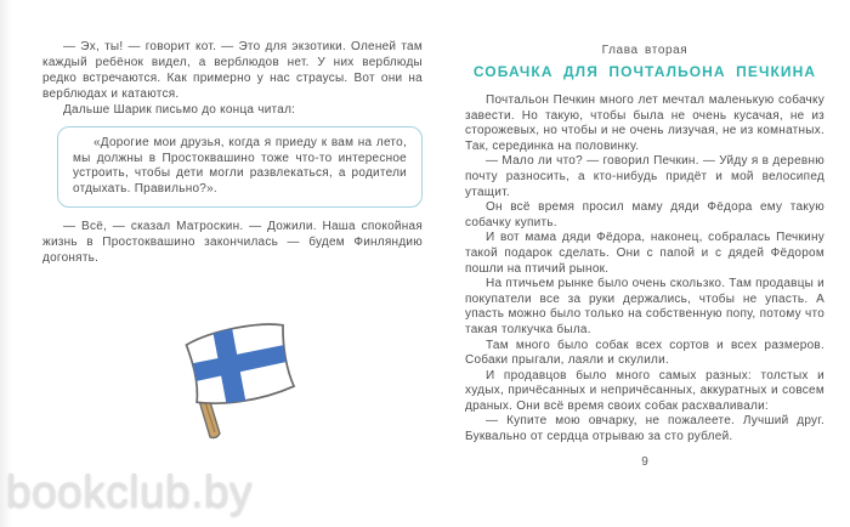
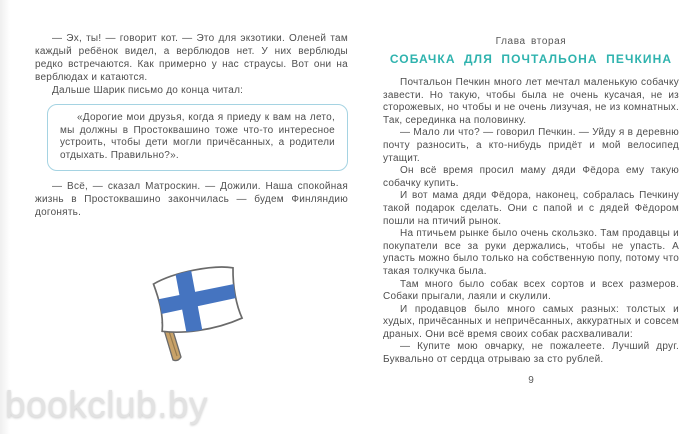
  — Эх, ты! — говорит кот. — Это для экзотики. Оленей там каждый ребёнок видел, а верблюдов нет. У них верблюды редко встречаются. Как примерно у нас страусы. Вот они на верблюдах и катаются.
  Дальше Шарик письмо до конца читал:
- «Дорогие мои друзья, когда я приеду к вам на лето, мы должны в Простоквашино тоже что-то интересное устроить, чтобы дети могли развлекаться, а родители отдыхать. Правильно?».
+ «Дорогие мои друзья, когда я приеду к вам на лето, мы должны в Простоквашино тоже что-то интересное устроить, чтобы дети могли причёсанных, а родители отдыхать. Правильно?».
  — Всё, — сказал Матроскин. — Дожили. Наша спокойная жизнь в Простоквашино закончилась — будем Финляндию догонять.
  Глава вторая
  СОБАЧКА ДЛЯ ПОЧТАЛЬОНА ПЕЧКИНА
  Почтальон Печкин много лет мечтал маленькую собачку завести. Но такую, чтобы была не очень кусачая, не из сторожевых, но чтобы и не очень лизучая, не из комнатных. Так, серединка на половинку.
  — Мало ли что? — говорил Печкин. — Уйду я в деревню почту разносить, а кто-нибудь придёт и мой велосипед утащит.
  Он всё время просил маму дяди Фёдора ему такую собачку купить.
  И вот мама дяди Фёдора, наконец, собралась Печкину такой подарок сделать. Они с папой и с дядей Фёдором пошли на птичий рынок.
  На птичьем рынке было очень скользко. Там продавцы и покупатели все за руки держались, чтобы не упасть. А упасть можно было только на собственную попу, потому что такая толкучка была.
  Там много было собак всех сортов и всех размеров. Собаки прыгали, лаяли и скулили.
  И продавцов было много самых разных: толстых и худых, причёсанных и непричёсанных, аккуратных и совсем драных. Они всё время своих собак расхваливали:
  — Купите мою овчарку, не пожалеете. Лучший друг. Буквально от сердца отрываю за сто рублей.
  9
  bookclub.by
